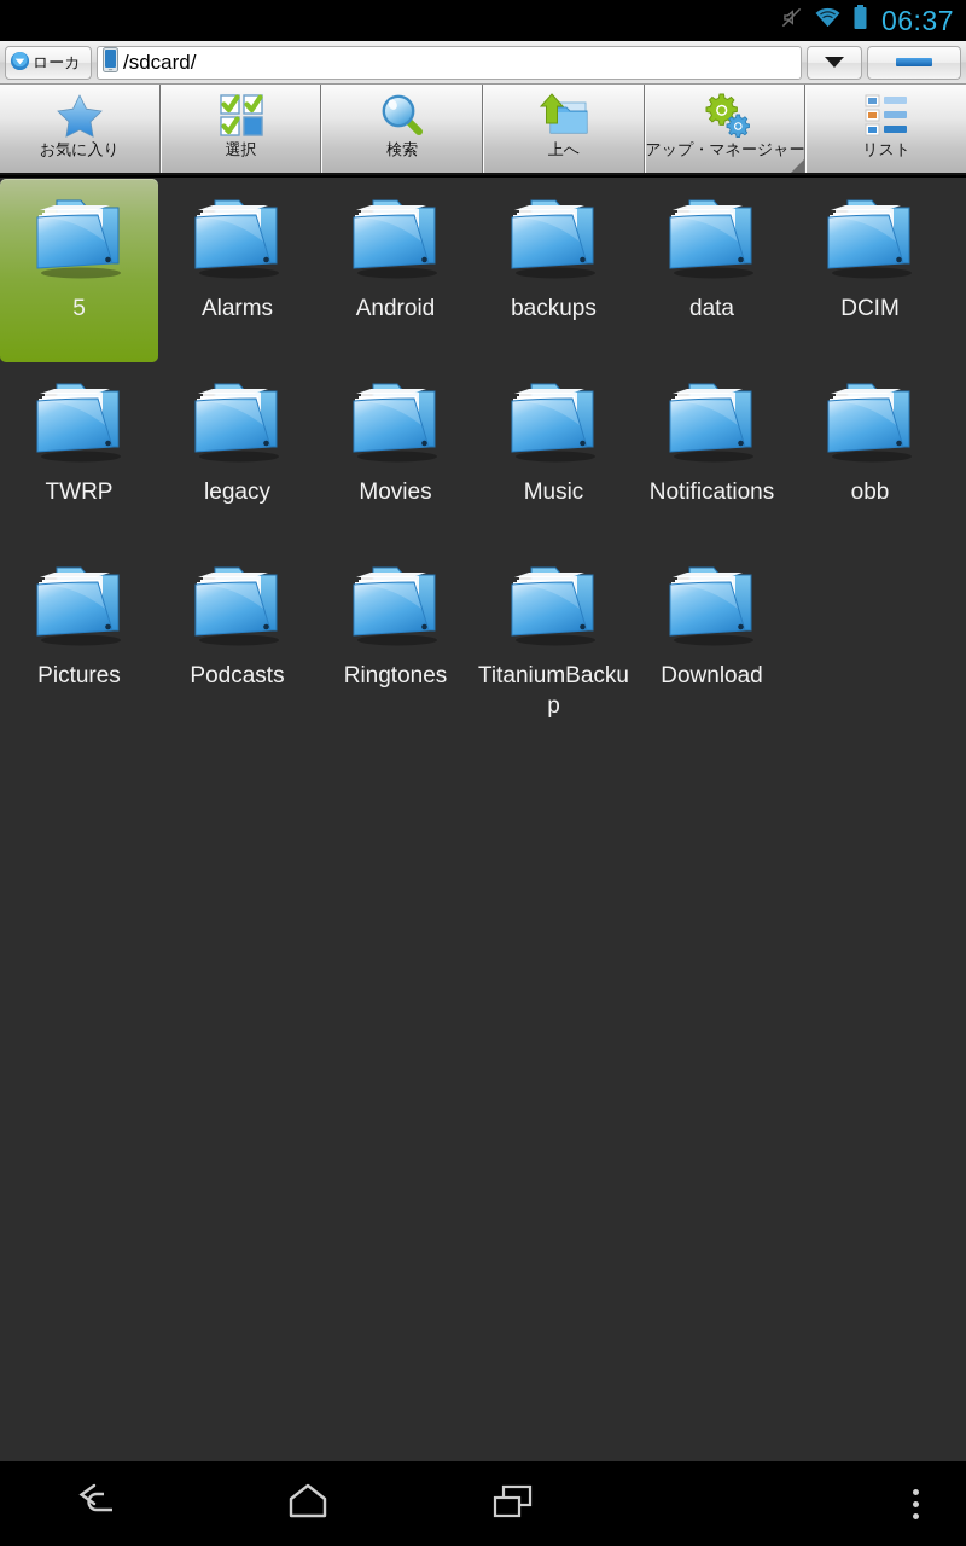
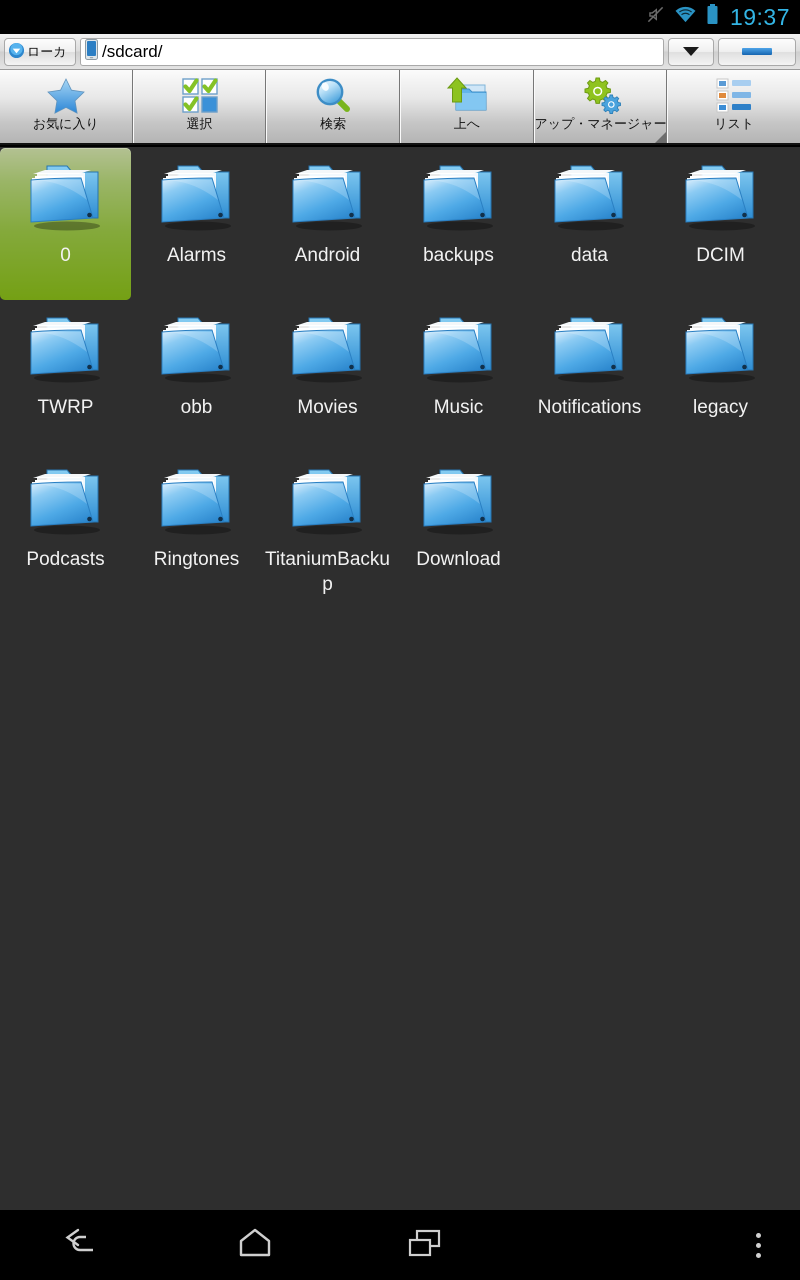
- 06:37
+ 19:37
  ローカ
  /sdcard/
  お気に入り
  選択
  検索
  上へ
  アップ・マネージャー
  リスト
- 5
+ 0
  Alarms
  Android
  backups
  data
  DCIM
  TWRP
- legacy
+ obb
  Movies
  Music
  Notifications
- obb
+ legacy
- Pictures
  Podcasts
  Ringtones
  TitaniumBackup
  Download
